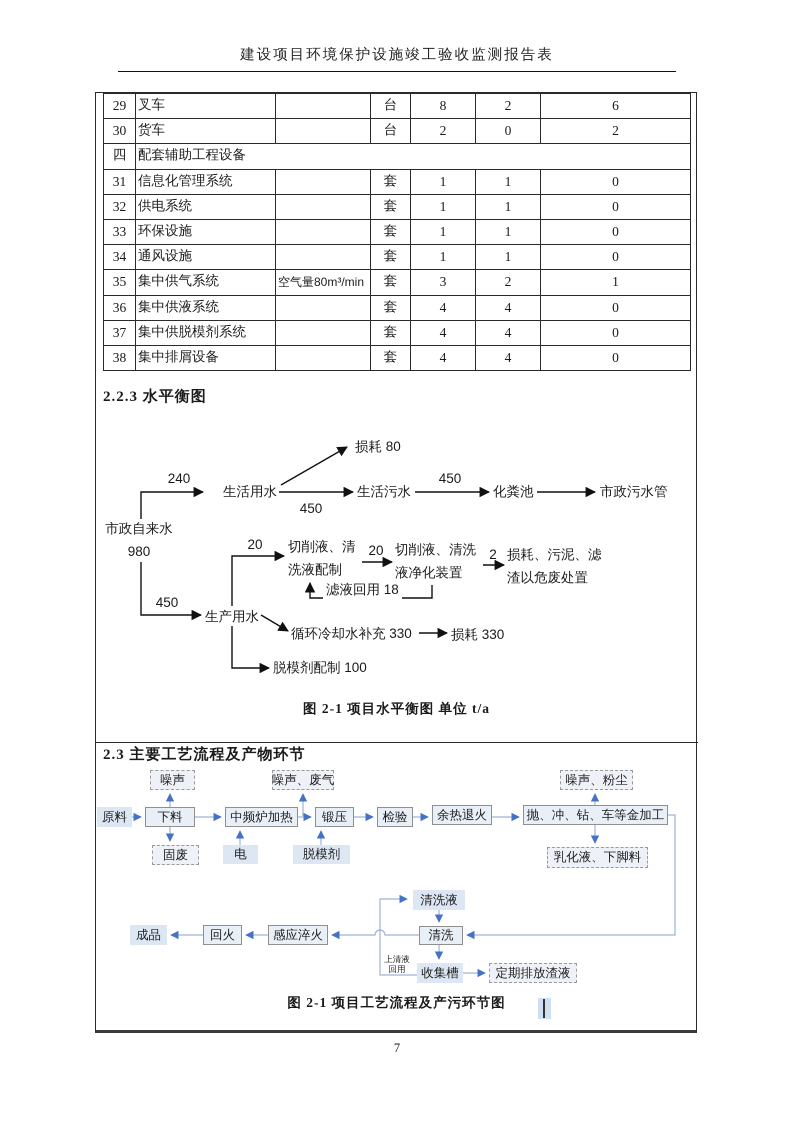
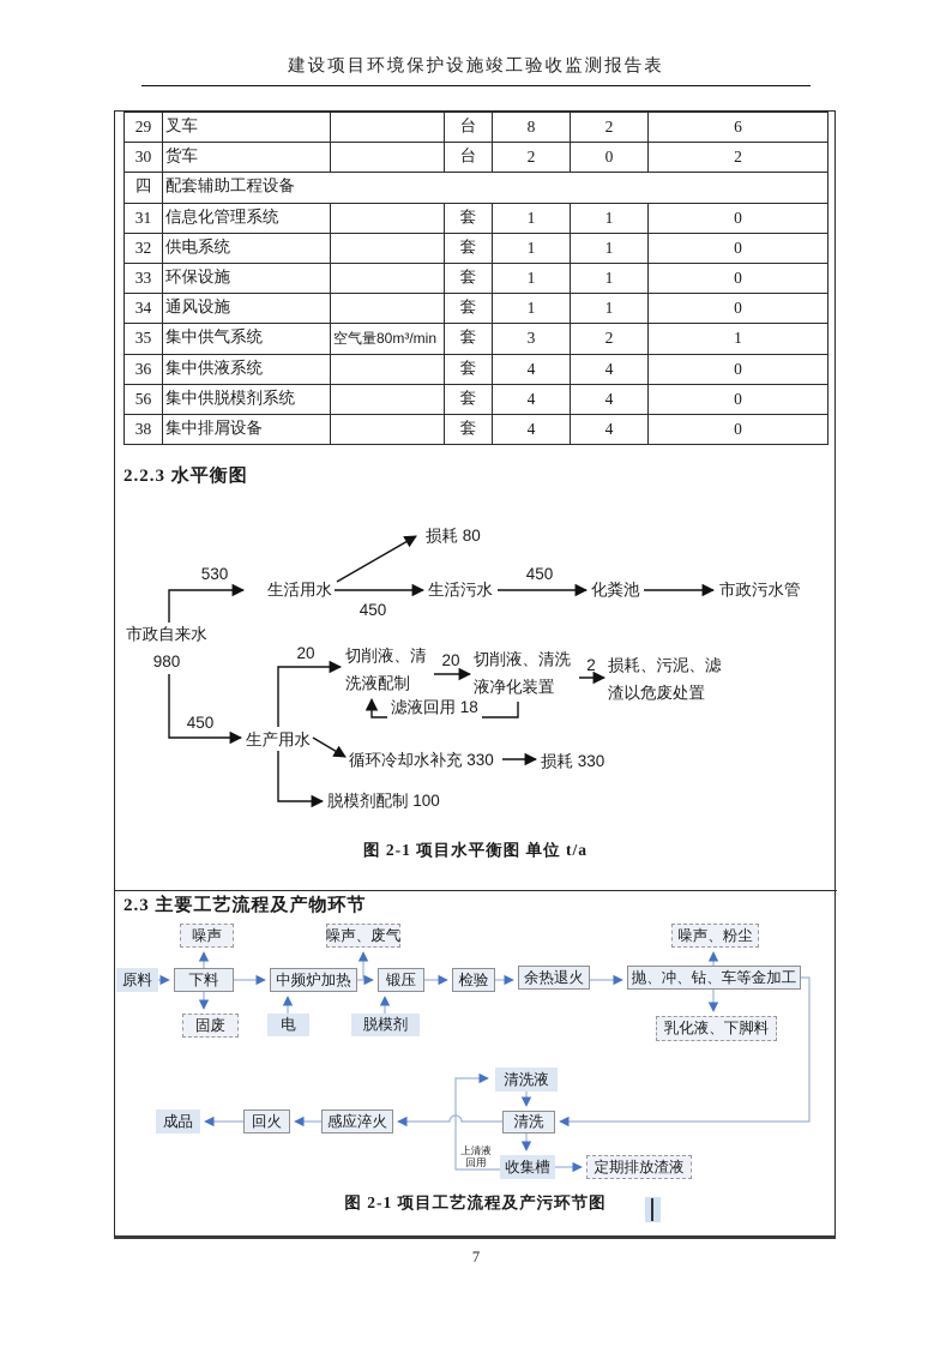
  建设项目环境保护设施竣工验收监测报告表
  29	叉车		台	8	2	6
  30	货车		台	2	0	2
  四	配套辅助工程设备
  31	信息化管理系统		套	1	1	0
  32	供电系统		套	1	1	0
  33	环保设施		套	1	1	0
  34	通风设施		套	1	1	0
  35	集中供气系统	空气量80m³/min	套	3	2	1
  36	集中供液系统		套	4	4	0
- 37	集中供脱模剂系统		套	4	4	0
+ 56	集中供脱模剂系统		套	4	4	0
  38	集中排屑设备		套	4	4	0
  2.2.3 水平衡图
  损耗 80
- 240
+ 530
  生活用水
  450
  生活污水
  450
  化粪池
  市政污水管
  市政自来水
  980
  20
  切削液、清洗液配制
  20
  切削液、清洗液净化装置
  2
  损耗、污泥、滤渣以危废处置
  滤液回用 18
  450
  生产用水
  循环冷却水补充 330
  损耗 330
  脱模剂配制 100
  图 2-1 项目水平衡图 单位 t/a
  2.3 主要工艺流程及产物环节
  噪声
  噪声、废气
  噪声、粉尘
  原料
  下料
  中频炉加热
  锻压
  检验
  余热退火
  抛、冲、钻、车等金加工
  固废
  电
  脱模剂
  乳化液、下脚料
  清洗液
  清洗
  感应淬火
  回火
  成品
  收集槽
  定期排放渣液
  上清液回用
  图 2-1 项目工艺流程及产污环节图
  7
